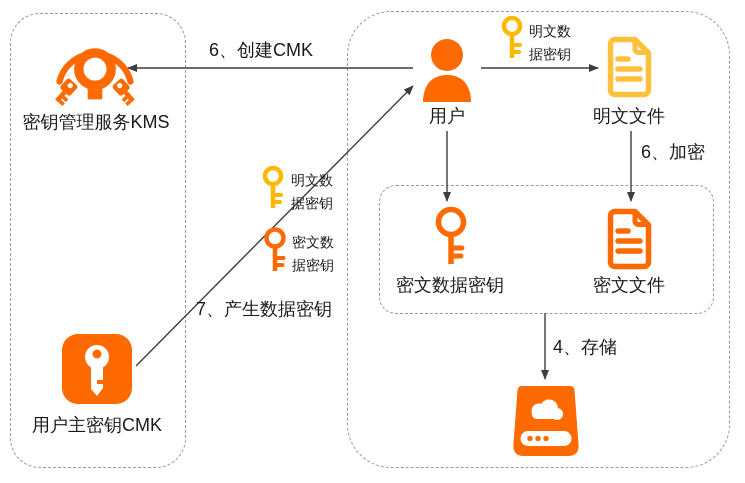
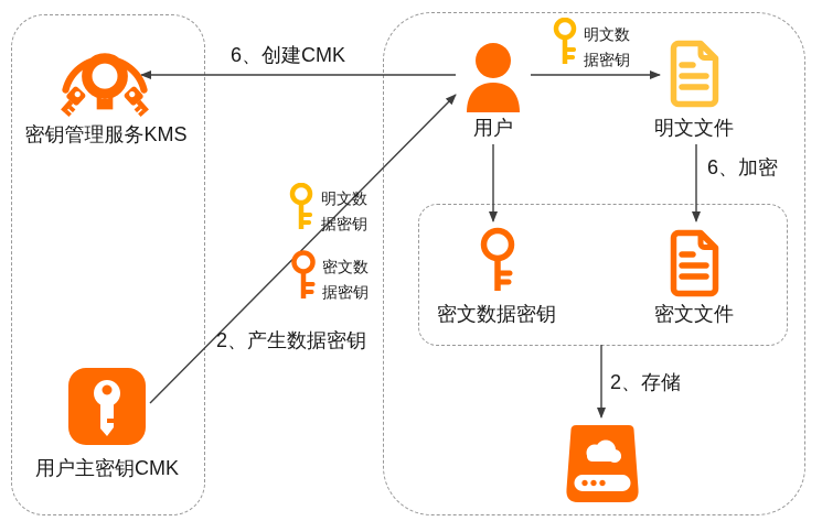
  密钥管理服务KMS
  用户主密钥CMK
  用户
  明文数
  据密钥
  明文文件
  明文数
  据密钥
  密文数
  据密钥
  密文数据密钥
  密文文件
  6、创建CMK
- 7、产生数据密钥
+ 2、产生数据密钥
  6、加密
- 4、存储
+ 2、存储
